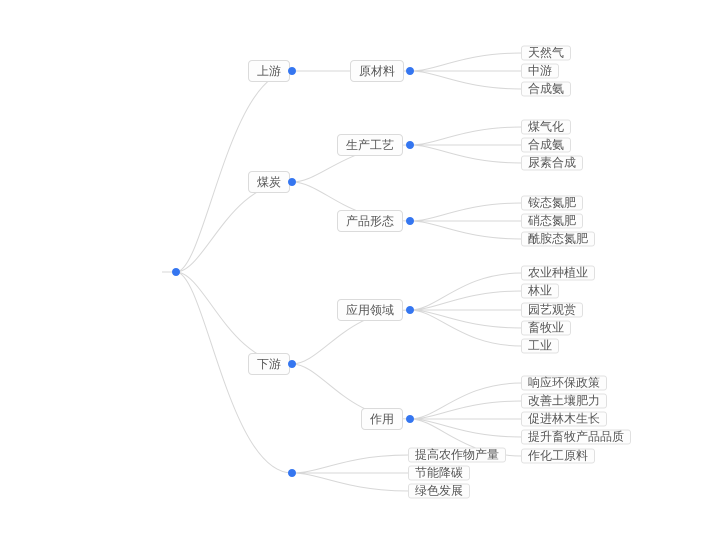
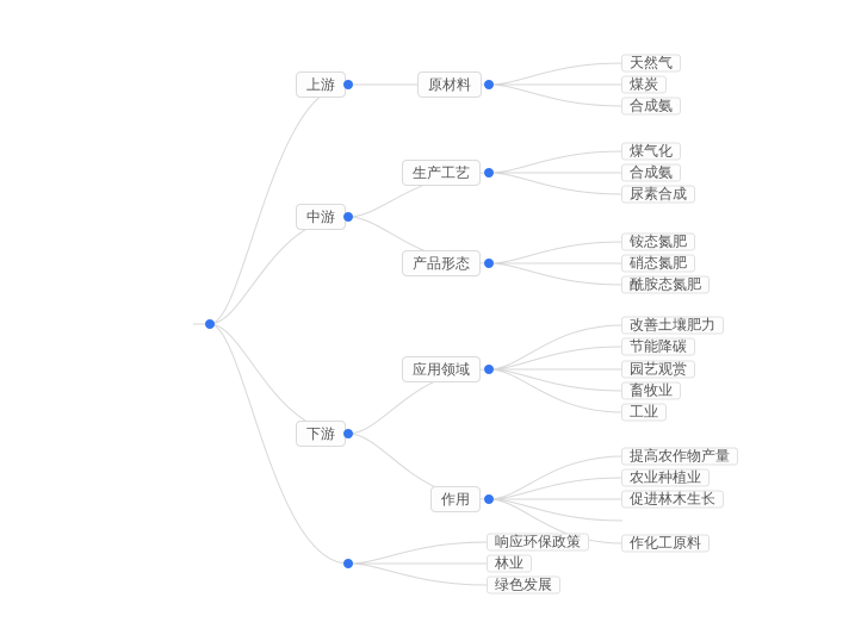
  上游
- 煤炭
+ 中游
  下游
  原材料
  生产工艺
  产品形态
  应用领域
  作用
  天然气
- 中游
+ 煤炭
  合成氨
  煤气化
  合成氨
  尿素合成
  铵态氮肥
  硝态氮肥
  酰胺态氮肥
- 农业种植业
+ 改善土壤肥力
- 林业
+ 节能降碳
  园艺观赏
  畜牧业
  工业
- 响应环保政策
+ 提高农作物产量
- 改善土壤肥力
+ 农业种植业
  促进林木生长
- 提升畜牧产品品质
  作化工原料
- 提高农作物产量
+ 响应环保政策
- 节能降碳
+ 林业
  绿色发展
